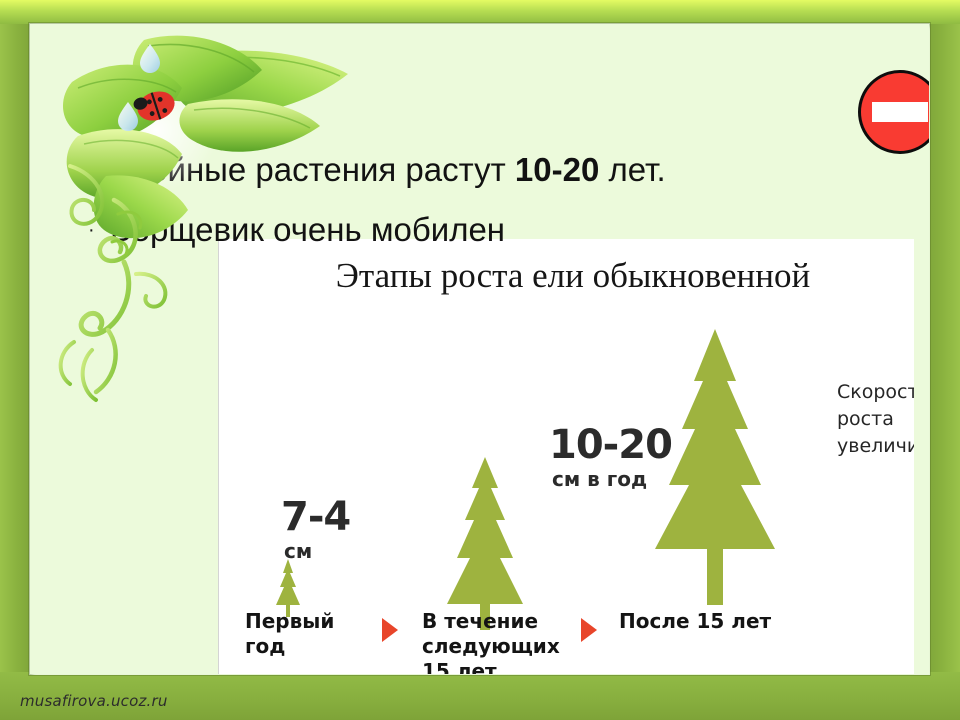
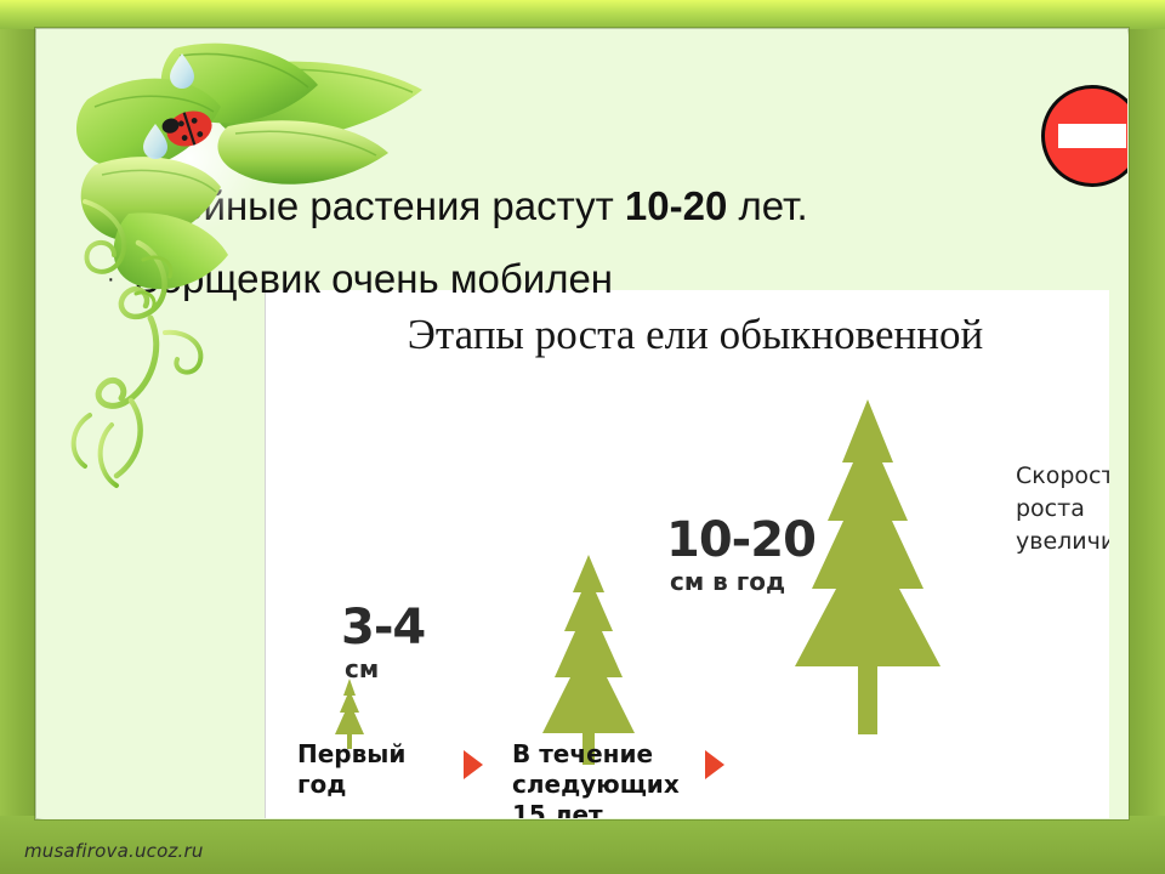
  Этапы роста ели обыкновенной
- 7-4
+ 3-4
  см
  10-20
  см в год
  Скорост
  роста
  Первый
  год
  В течение
  следующих
  15 лет
- После 15 лет
  ые растения растут 10-20 лет.
  ·
  щевик очень мобилен
  musafirova.ucoz.ru
